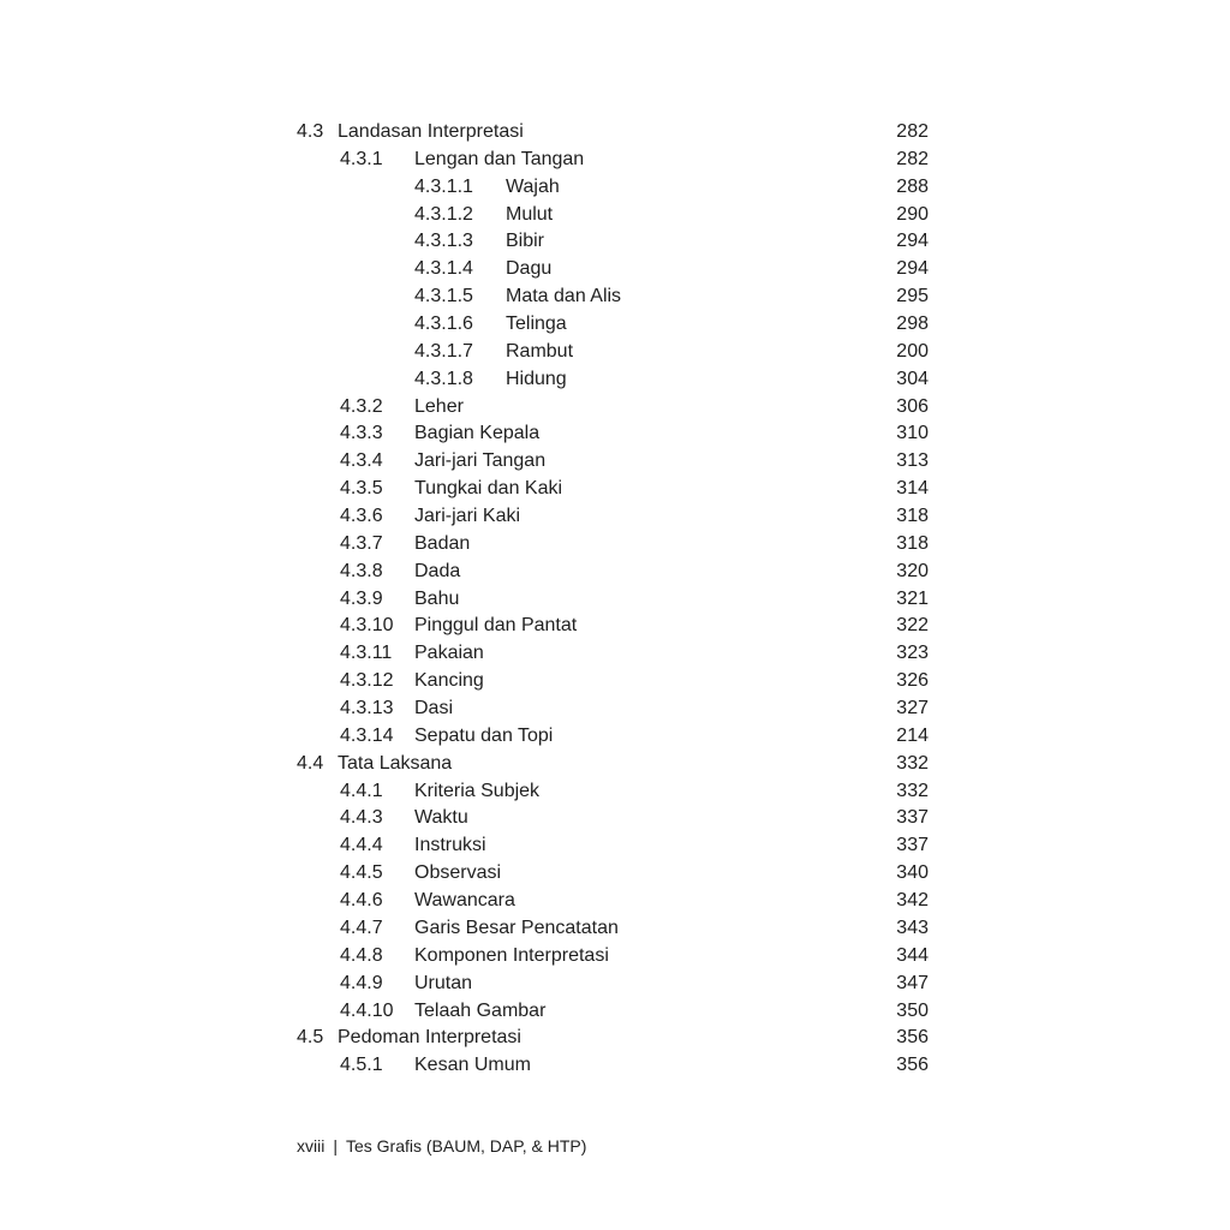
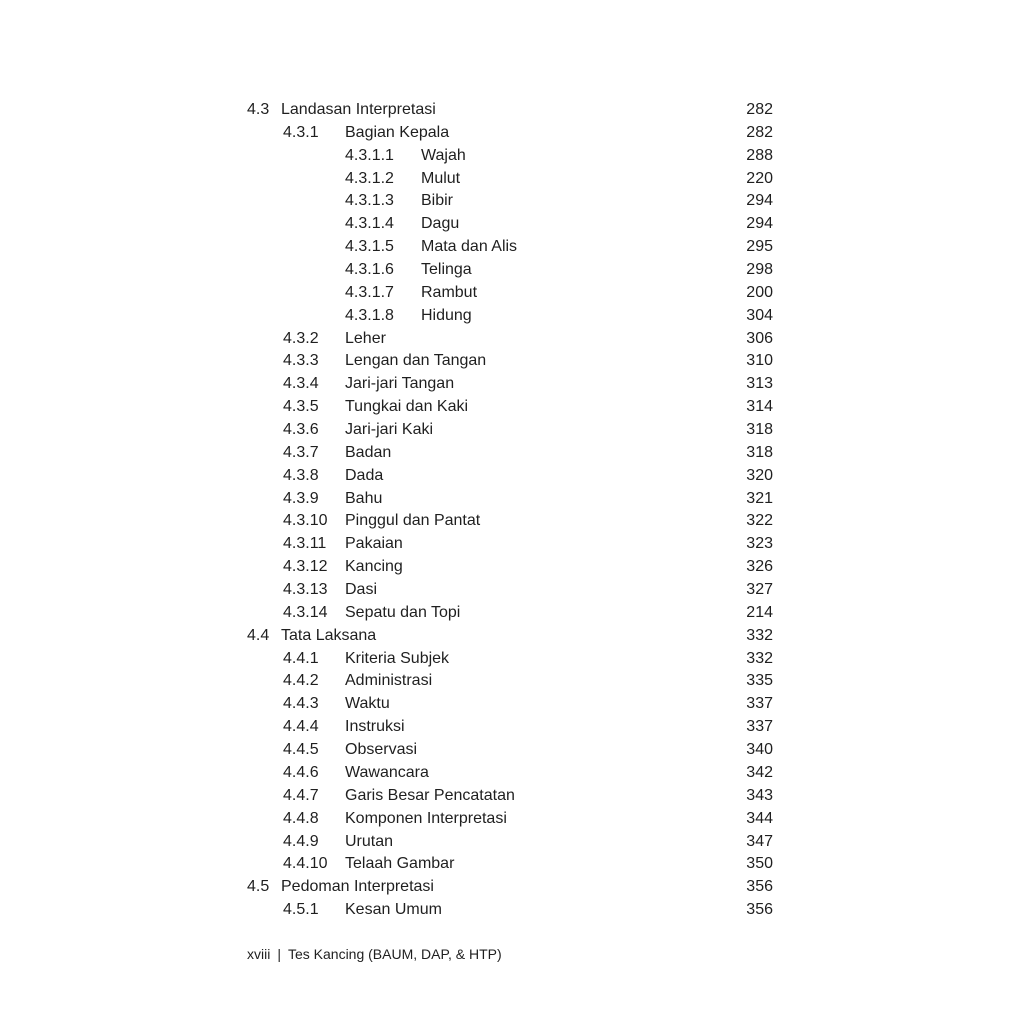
  4.3
  Landasan Interpretasi
  282
  4.3.1
- Lengan dan Tangan
+ Bagian Kepala
  282
  4.3.1.1
  Wajah
  288
  4.3.1.2
  Mulut
- 290
+ 220
  4.3.1.3
  Bibir
  294
  4.3.1.4
  Dagu
  294
  4.3.1.5
  Mata dan Alis
  295
  4.3.1.6
  Telinga
  298
  4.3.1.7
  Rambut
  200
  4.3.1.8
  Hidung
  304
  4.3.2
  Leher
  306
  4.3.3
- Bagian Kepala
+ Lengan dan Tangan
  310
  4.3.4
  Jari-jari Tangan
  313
  4.3.5
  Tungkai dan Kaki
  314
  4.3.6
  Jari-jari Kaki
  318
  4.3.7
  Badan
  318
  4.3.8
  Dada
  320
  4.3.9
  Bahu
  321
  4.3.10
  Pinggul dan Pantat
  322
  4.3.11
  Pakaian
  323
  4.3.12
  Kancing
  326
  4.3.13
  Dasi
  327
  4.3.14
  Sepatu dan Topi
  214
  4.4
  Tata Laksana
  332
  4.4.1
  Kriteria Subjek
  332
+ 4.4.2
+ Administrasi
+ 335
  4.4.3
  Waktu
  337
  4.4.4
  Instruksi
  337
  4.4.5
  Observasi
  340
  4.4.6
  Wawancara
  342
  4.4.7
  Garis Besar Pencatatan
  343
  4.4.8
  Komponen Interpretasi
  344
  4.4.9
  Urutan
  347
  4.4.10
  Telaah Gambar
  350
  4.5
  Pedoman Interpretasi
  356
  4.5.1
  Kesan Umum
  356
- xviii | Tes Grafis (BAUM, DAP, & HTP)
+ xviii | Tes Kancing (BAUM, DAP, & HTP)
